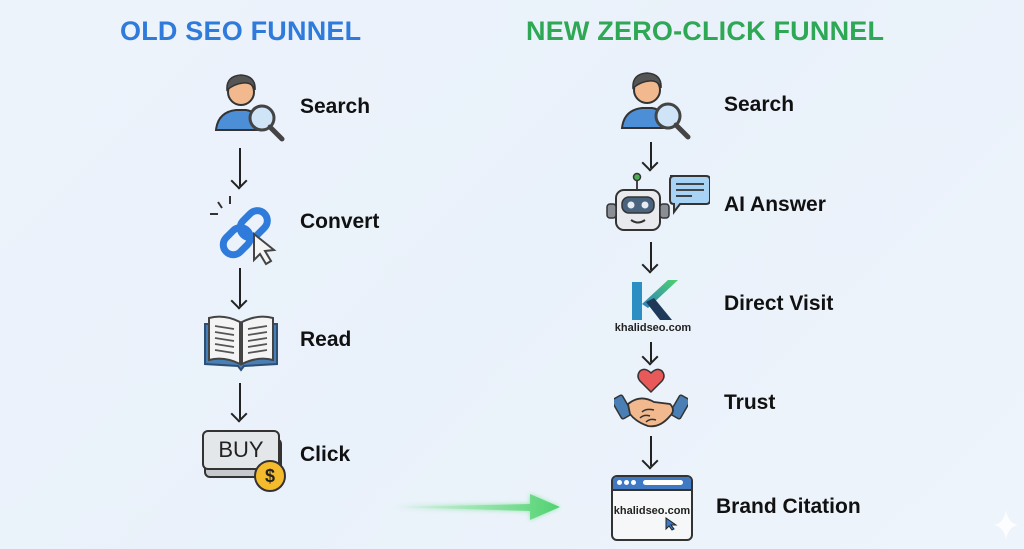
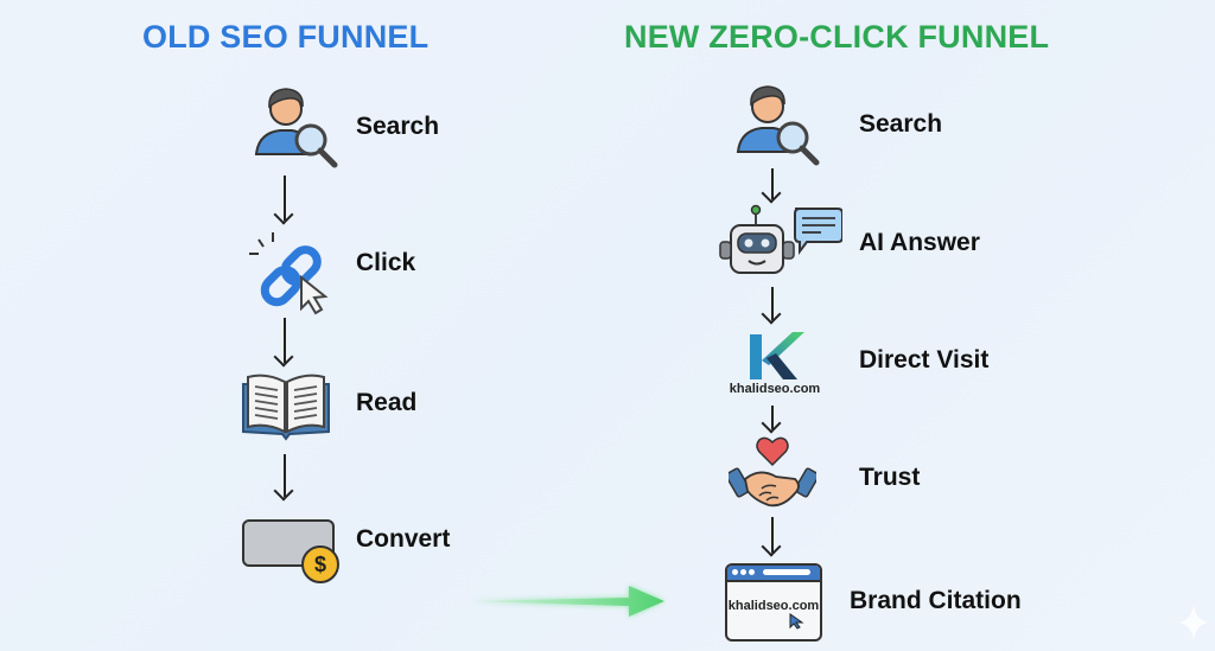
  OLD SEO FUNNEL
  NEW ZERO-CLICK FUNNEL
  Search
- Convert
+ Click
  Read
- BUY
  $
- Click
+ Convert
  Search
  AI Answer
  khalidseo.com
  Direct Visit
  Trust
  khalidseo.com
  Brand Citation
